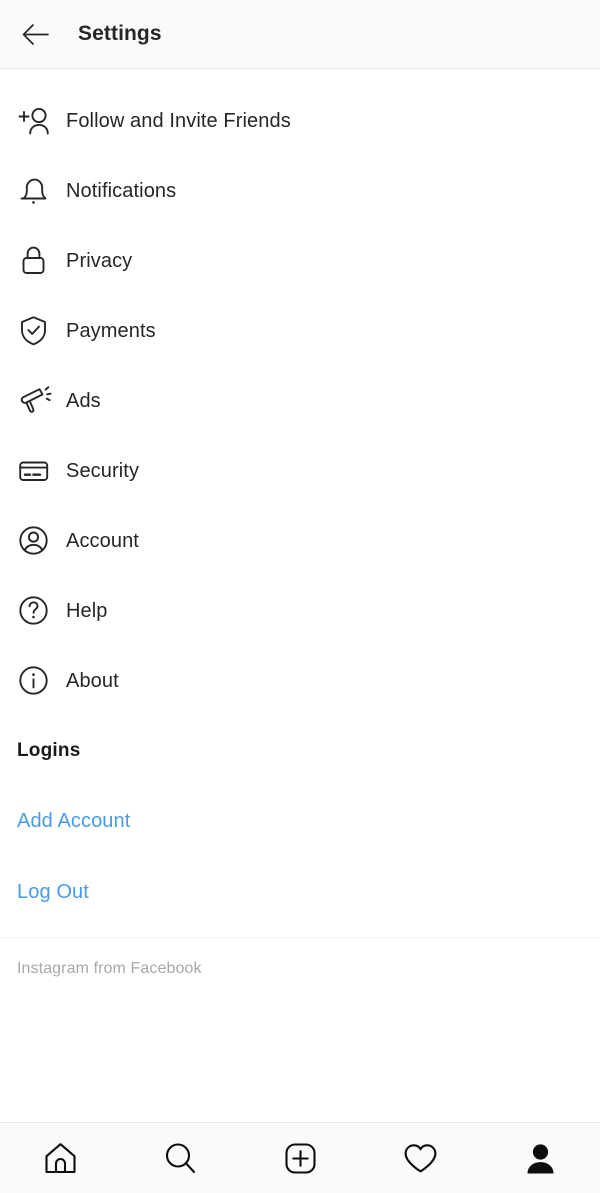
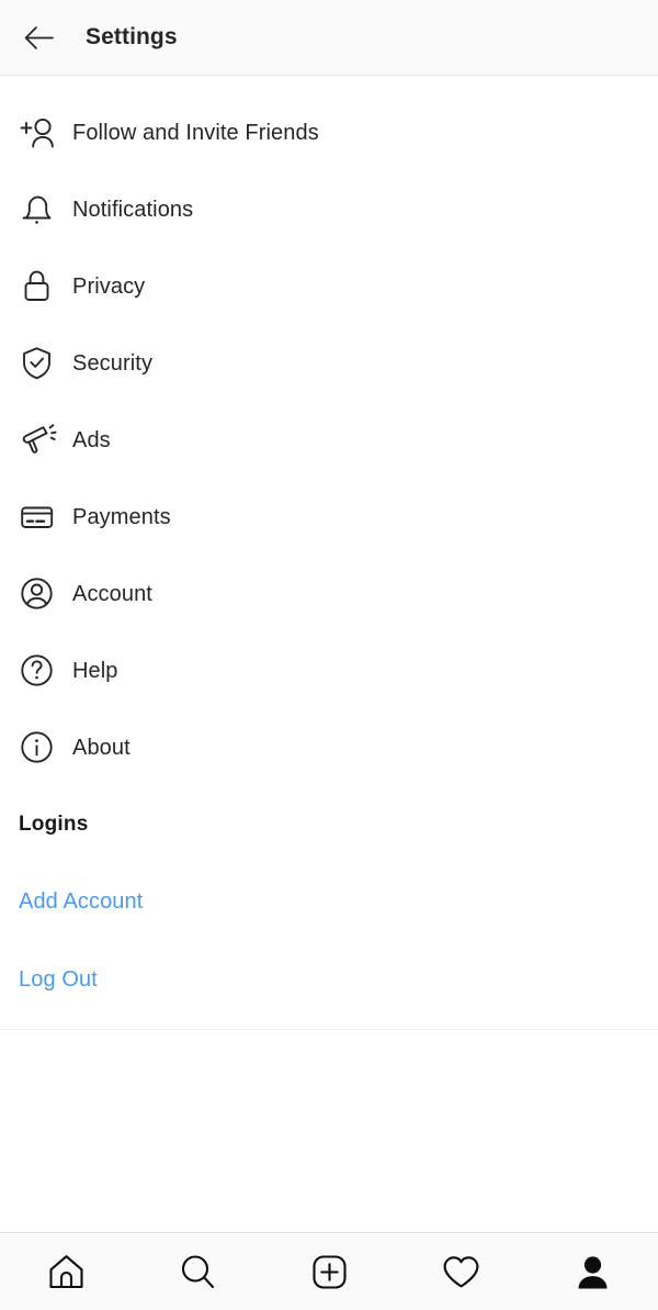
  Settings
  Follow and Invite Friends
  Notifications
  Privacy
- Payments
+ Security
  Ads
- Security
+ Payments
  Account
  Help
  About
  Logins
  Add Account
  Log Out
- Instagram from Facebook
